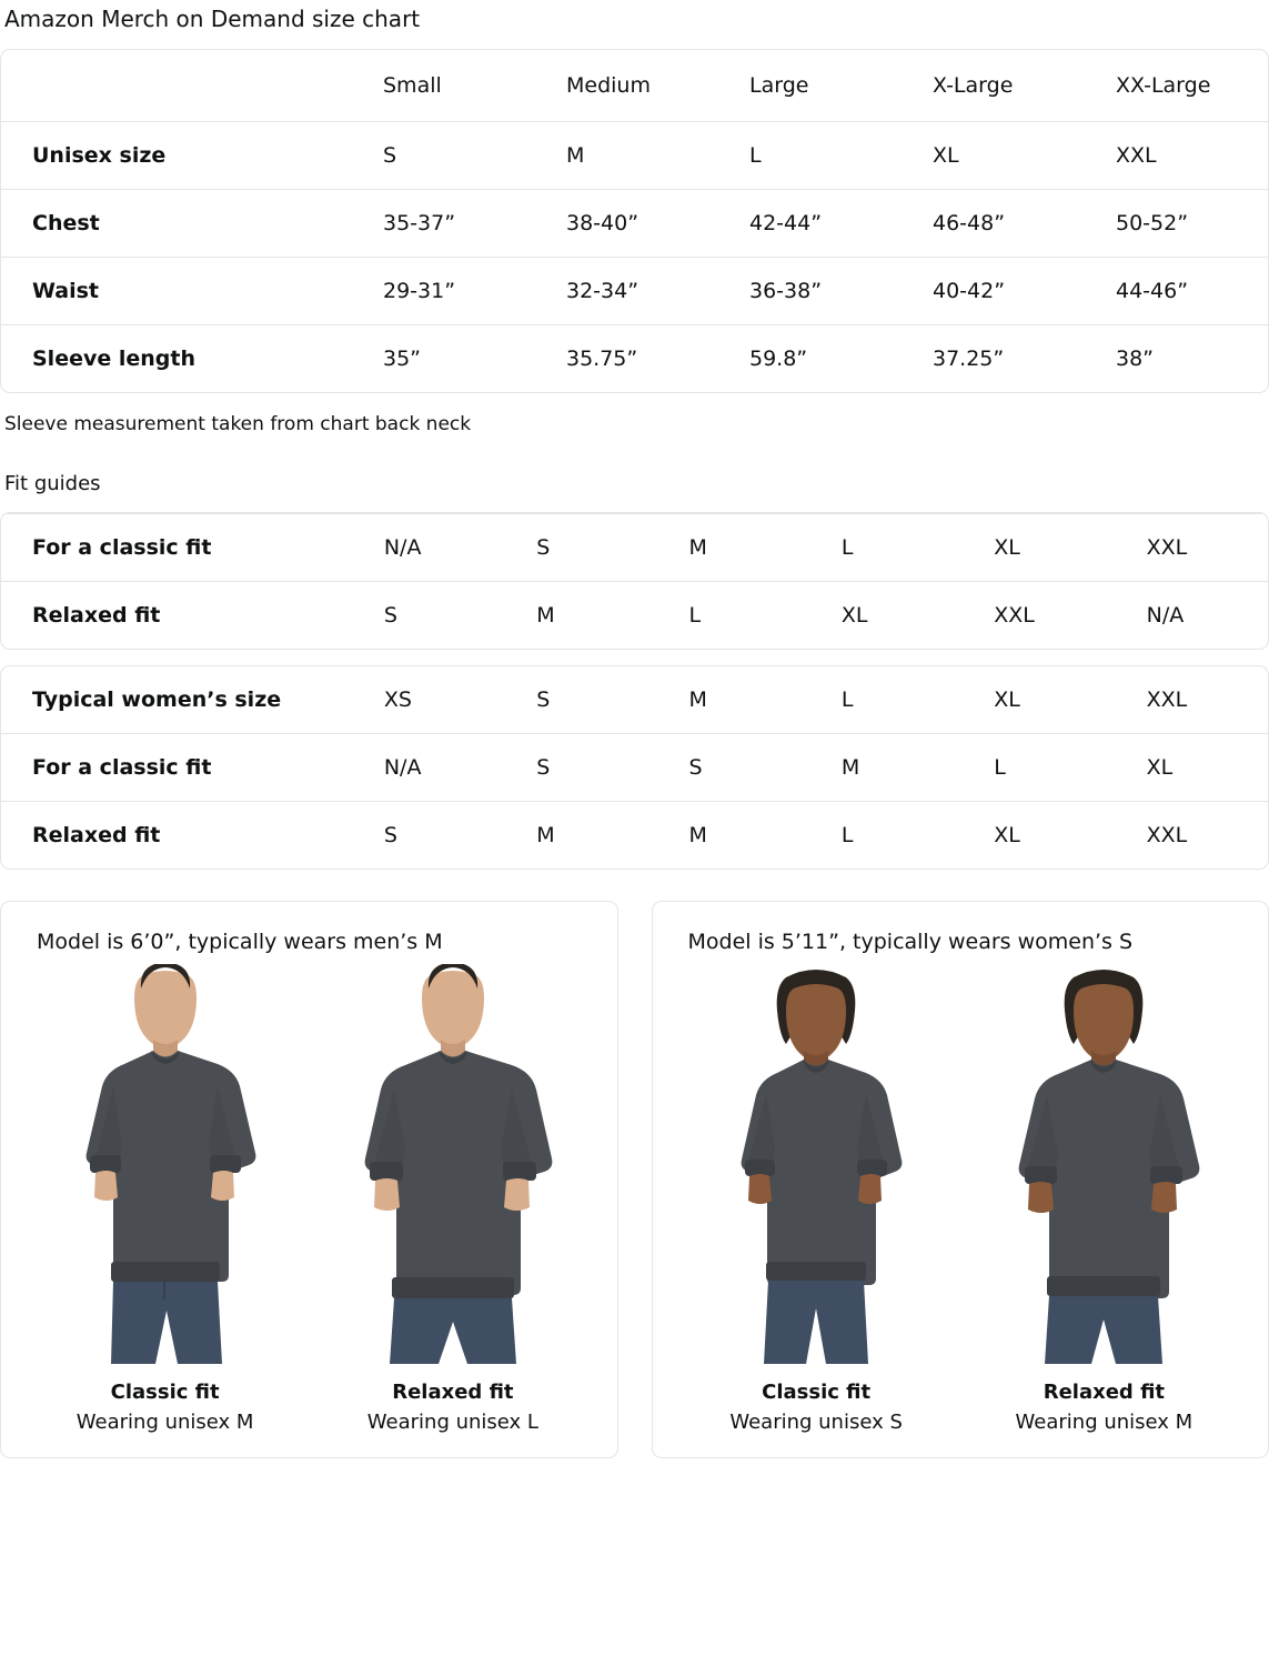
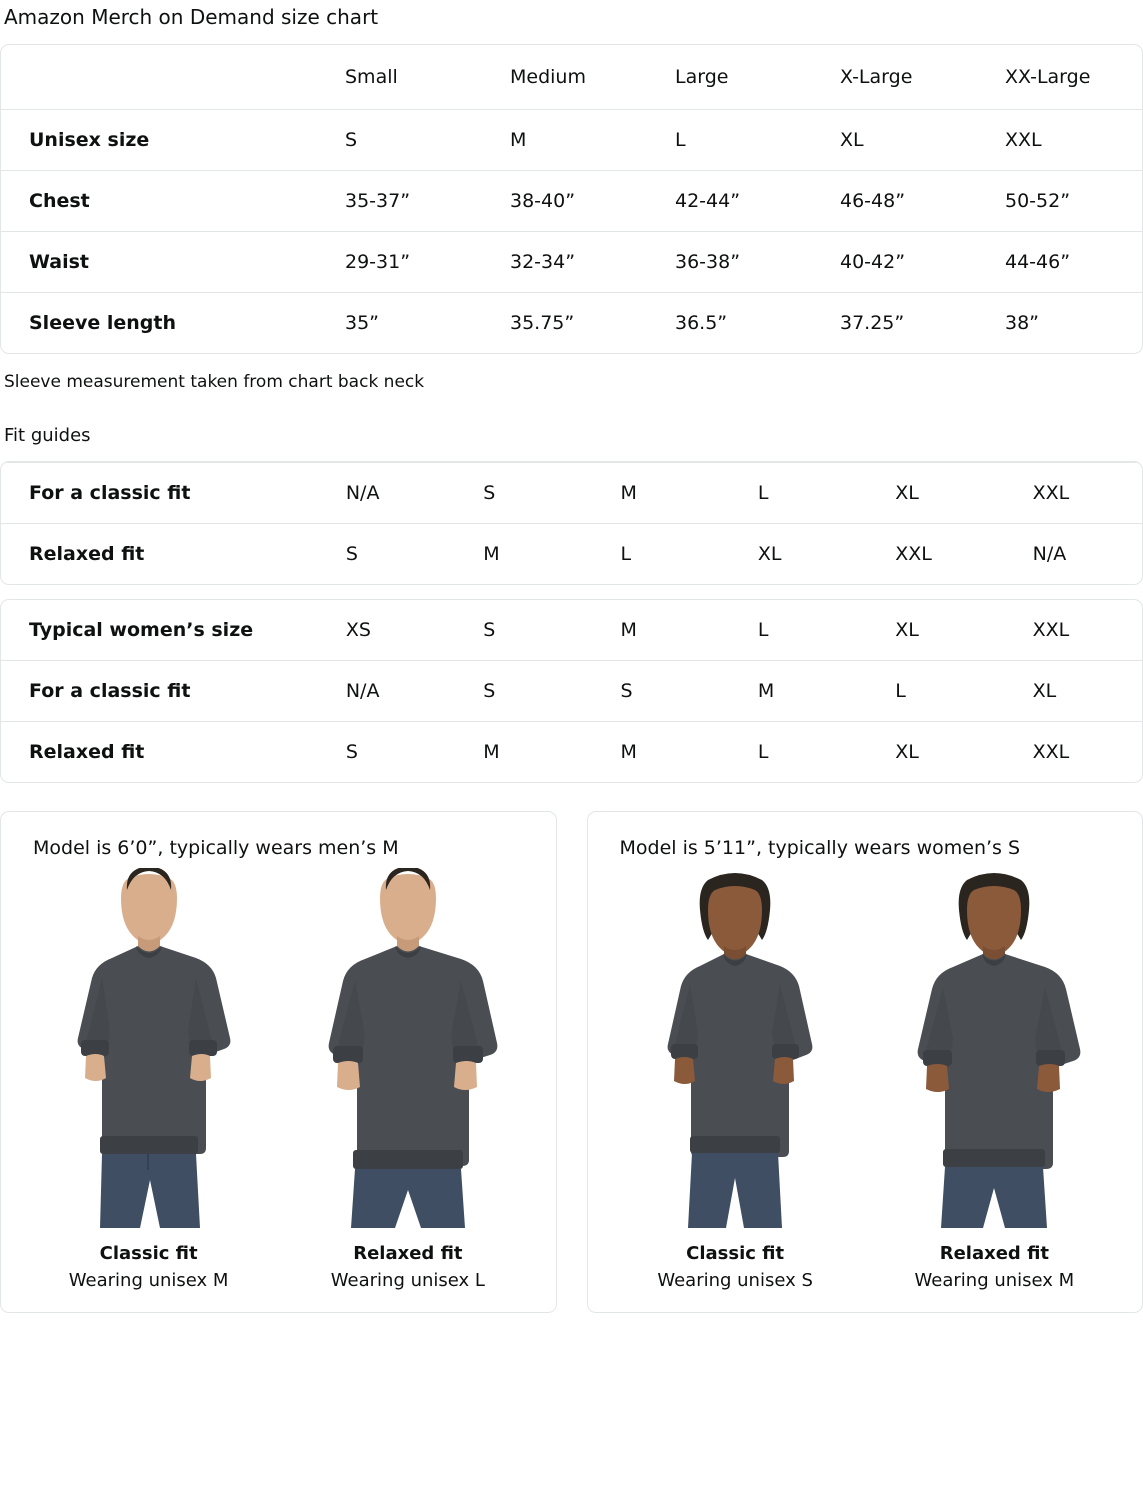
  Amazon Merch on Demand size chart
  	Small	Medium	Large	X-Large	XX-Large
  Unisex size	S	M	L	XL	XXL
  Chest	35-37”	38-40”	42-44”	46-48”	50-52”
  Waist	29-31”	32-34”	36-38”	40-42”	44-46”
- Sleeve length	35”	35.75”	59.8”	37.25”	38”
+ Sleeve length	35”	35.75”	36.5”	37.25”	38”
  Sleeve measurement taken from chart back neck
  Fit guides
  For a classic fit	N/A	S	M	L	XL	XXL
  Relaxed fit	S	M	L	XL	XXL	N/A
  Typical women’s size	XS	S	M	L	XL	XXL
  For a classic fit	N/A	S	S	M	L	XL
  Relaxed fit	S	M	M	L	XL	XXL
  Model is 6’0”, typically wears men’s M
  Classic fit
  Wearing unisex M
  Relaxed fit
  Wearing unisex L
  Model is 5’11”, typically wears women’s S
  Classic fit
  Wearing unisex S
  Relaxed fit
  Wearing unisex M
